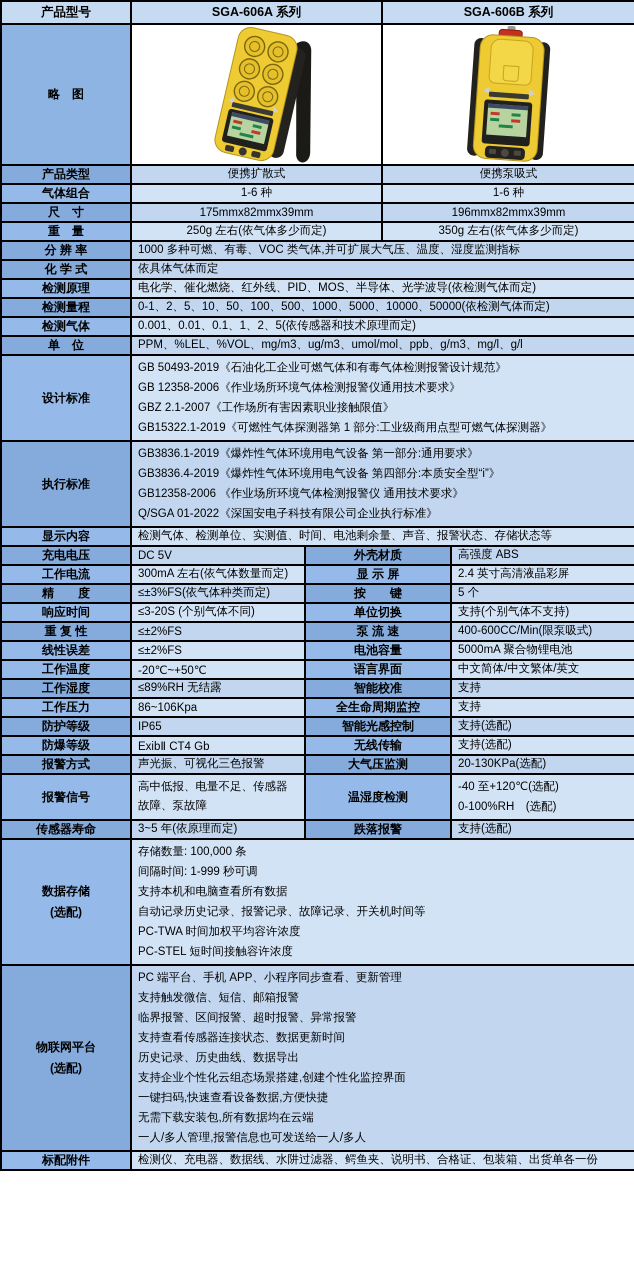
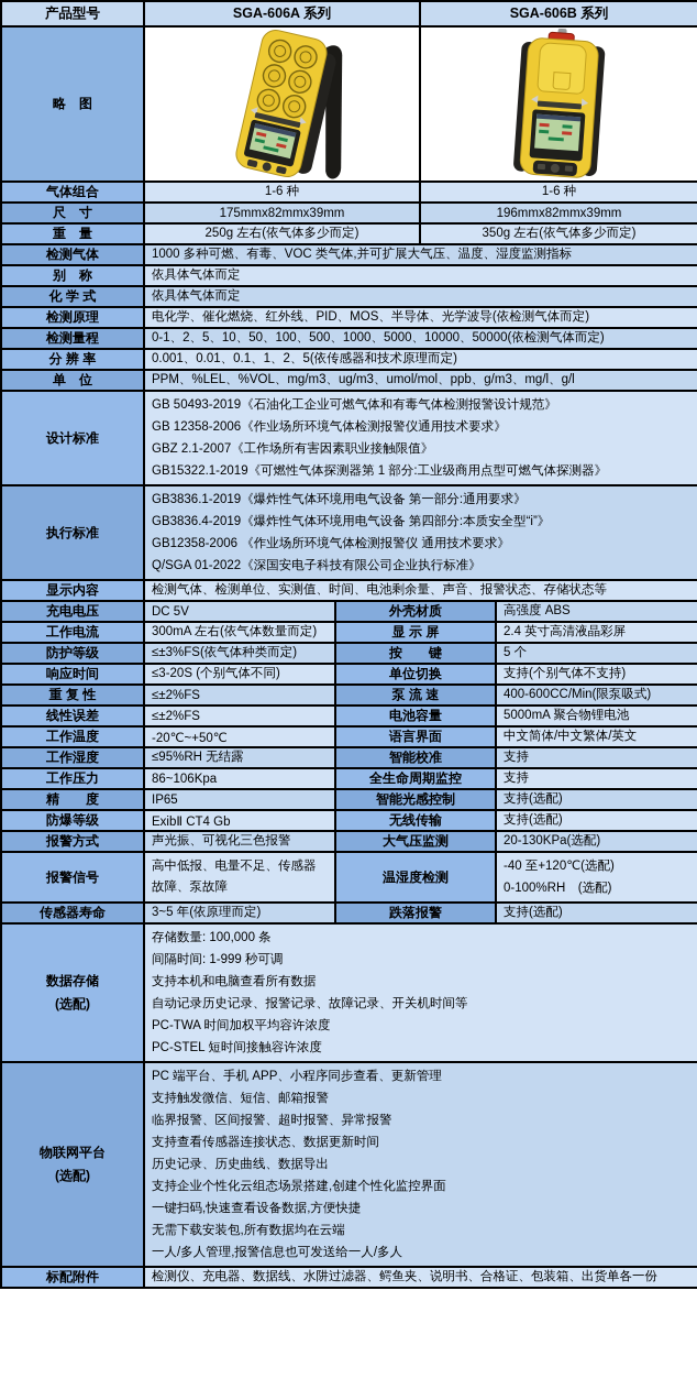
  产品型号	SGA-606A 系列	SGA-606B 系列
  略 图
- 产品类型	便携扩散式	便携泵吸式
  气体组合	1-6 种	1-6 种
  尺 寸	175mmx82mmx39mm	196mmx82mmx39mm
  重 量	250g 左右(依气体多少而定)	350g 左右(依气体多少而定)
- 分 辨 率	1000 多种可燃、有毒、VOC 类气体,并可扩展大气压、温度、湿度监测指标
+ 检测气体	1000 多种可燃、有毒、VOC 类气体,并可扩展大气压、温度、湿度监测指标
+ 别 称	依具体气体而定
  化 学 式	依具体气体而定
  检测原理	电化学、催化燃烧、红外线、PID、MOS、半导体、光学波导(依检测气体而定)
  检测量程	0-1、2、5、10、50、100、500、1000、5000、10000、50000(依检测气体而定)
- 检测气体	0.001、0.01、0.1、1、2、5(依传感器和技术原理而定)
+ 分 辨 率	0.001、0.01、0.1、1、2、5(依传感器和技术原理而定)
  单 位	PPM、%LEL、%VOL、mg/m3、ug/m3、umol/mol、ppb、g/m3、mg/l、g/l
  设计标准	GB 50493-2019《石油化工企业可燃气体和有毒气体检测报警设计规范》 GB 12358-2006《作业场所环境气体检测报警仪通用技术要求》 GBZ 2.1-2007《工作场所有害因素职业接触限值》 GB15322.1-2019《可燃性气体探测器第 1 部分:工业级商用点型可燃气体探测器》
  执行标准	GB3836.1-2019《爆炸性气体环境用电气设备 第一部分:通用要求》 GB3836.4-2019《爆炸性气体环境用电气设备 第四部分:本质安全型“i”》 GB12358-2006 《作业场所环境气体检测报警仪 通用技术要求》 Q/SGA 01-2022《深国安电子科技有限公司企业执行标准》
  显示内容	检测气体、检测单位、实测值、时间、电池剩余量、声音、报警状态、存储状态等
  充电电压	DC 5V	外壳材质	高强度 ABS
  工作电流	300mA 左右(依气体数量而定)	显 示 屏	2.4 英寸高清液晶彩屏
- 精 度	≤±3%FS(依气体种类而定)	按 键	5 个
+ 防护等级	≤±3%FS(依气体种类而定)	按 键	5 个
  响应时间	≤3-20S (个别气体不同)	单位切换	支持(个别气体不支持)
  重 复 性	≤±2%FS	泵 流 速	400-600CC/Min(限泵吸式)
  线性误差	≤±2%FS	电池容量	5000mA 聚合物锂电池
  工作温度	-20℃~+50℃	语言界面	中文简体/中文繁体/英文
- 工作湿度	≤89%RH 无结露	智能校准	支持
+ 工作湿度	≤95%RH 无结露	智能校准	支持
  工作压力	86~106Kpa	全生命周期监控	支持
- 防护等级	IP65	智能光感控制	支持(选配)
+ 精 度	IP65	智能光感控制	支持(选配)
  防爆等级	ExibⅡ CT4 Gb	无线传输	支持(选配)
  报警方式	声光振、可视化三色报警	大气压监测	20-130KPa(选配)
  报警信号	高中低报、电量不足、传感器故障、泵故障	温湿度检测	-40 至+120℃(选配) 0-100%RH (选配)
  传感器寿命	3~5 年(依原理而定)	跌落报警	支持(选配)
  数据存储 (选配)	存储数量: 100,000 条 间隔时间: 1-999 秒可调 支持本机和电脑查看所有数据 自动记录历史记录、报警记录、故障记录、开关机时间等 PC-TWA 时间加权平均容许浓度 PC-STEL 短时间接触容许浓度
  物联网平台 (选配)	PC 端平台、手机 APP、小程序同步查看、更新管理 支持触发微信、短信、邮箱报警 临界报警、区间报警、超时报警、异常报警 支持查看传感器连接状态、数据更新时间 历史记录、历史曲线、数据导出 支持企业个性化云组态场景搭建,创建个性化监控界面 一键扫码,快速查看设备数据,方便快捷 无需下载安装包,所有数据均在云端 一人/多人管理,报警信息也可发送给一人/多人
  标配附件	检测仪、充电器、数据线、水阱过滤器、鳄鱼夹、说明书、合格证、包装箱、出货单各一份
